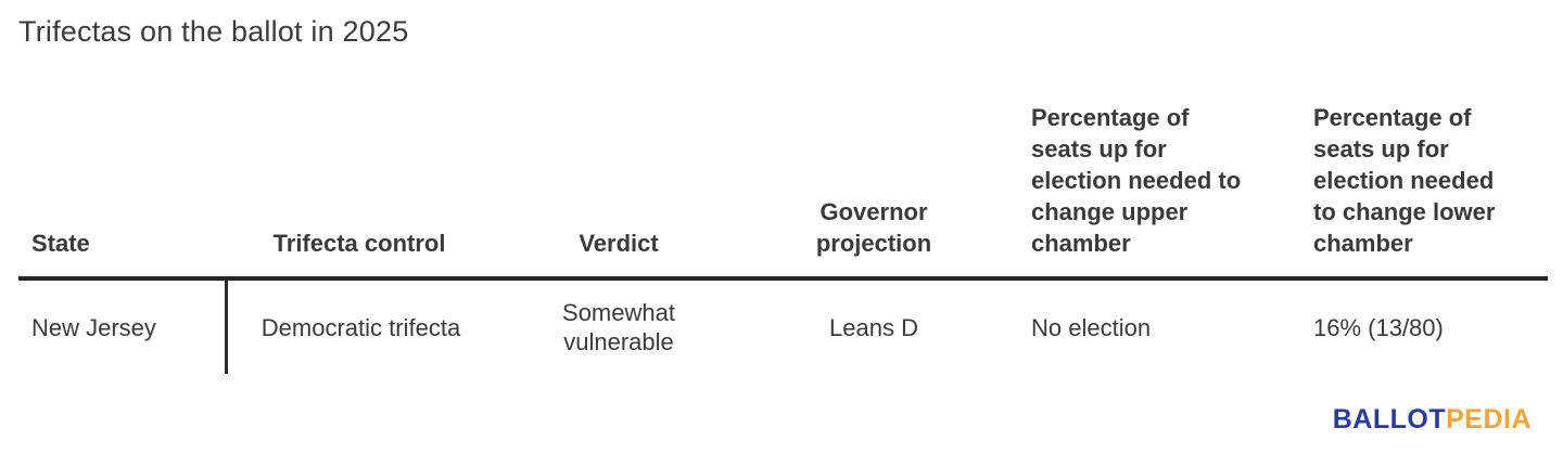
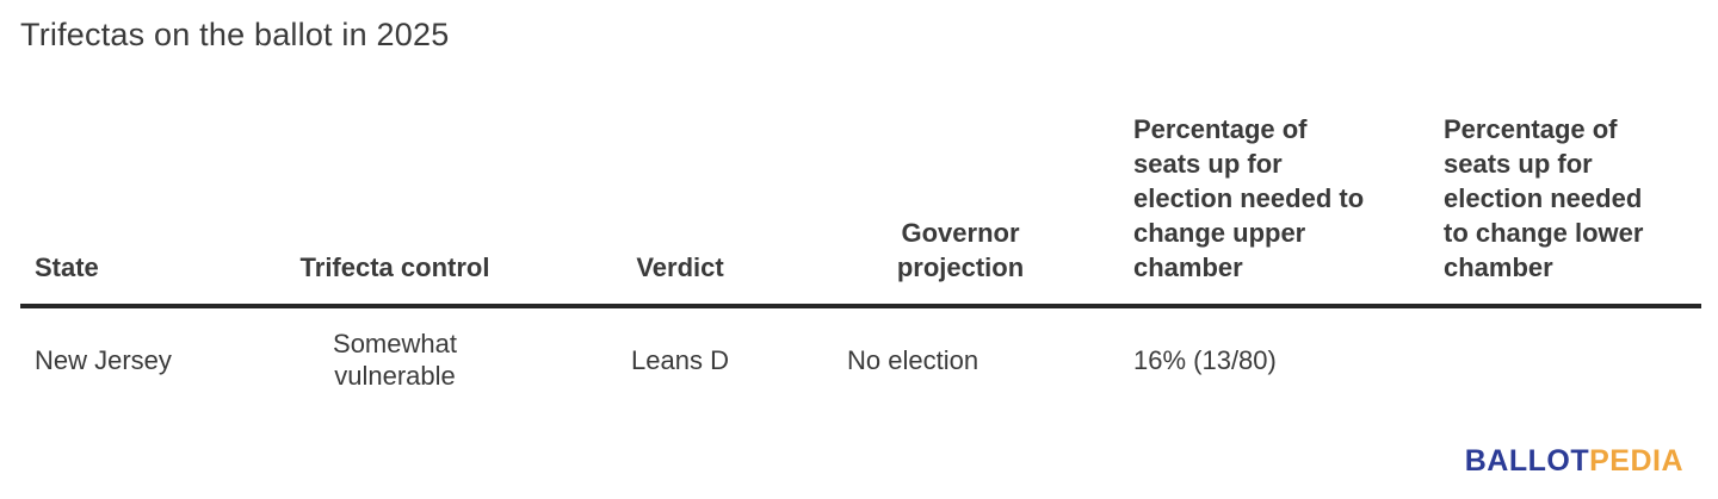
  Trifectas on the ballot in 2025
  State
  Trifecta control
  Verdict
  Governor
  projection
  Percentage of
  seats up for
  election needed to
  change upper
  chamber
  Percentage of
  seats up for
  election needed
  to change lower
  chamber
  New Jersey
- Democratic trifecta
  Somewhat
  vulnerable
  Leans D
  No election
  16% (13/80)
  BALLOTPEDIA
